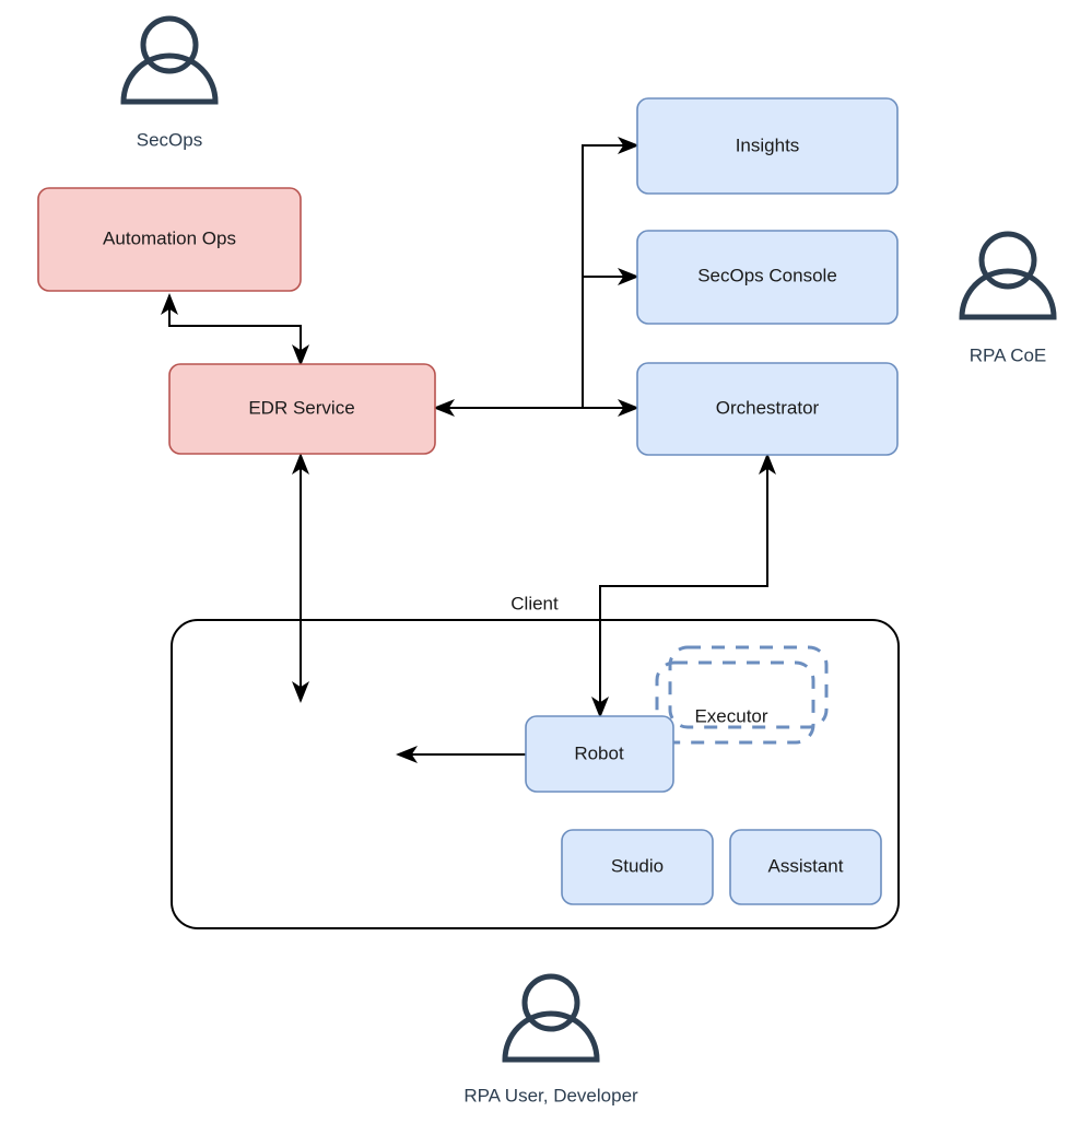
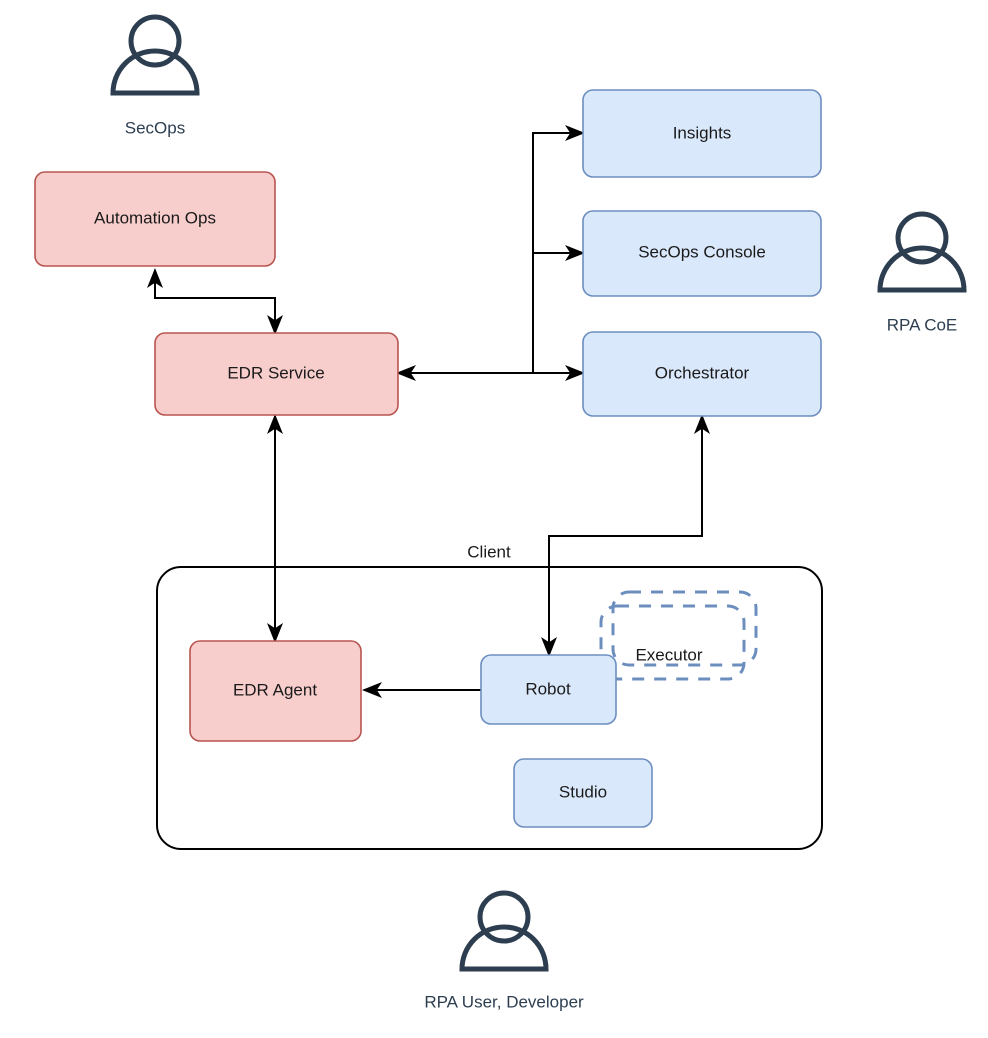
  Client
  Automation Ops
  EDR Service
  Insights
  SecOps Console
  Orchestrator
+ EDR Agent
  Executor
  Robot
  Studio
- Assistant
  SecOps
  RPA CoE
  RPA User, Developer
